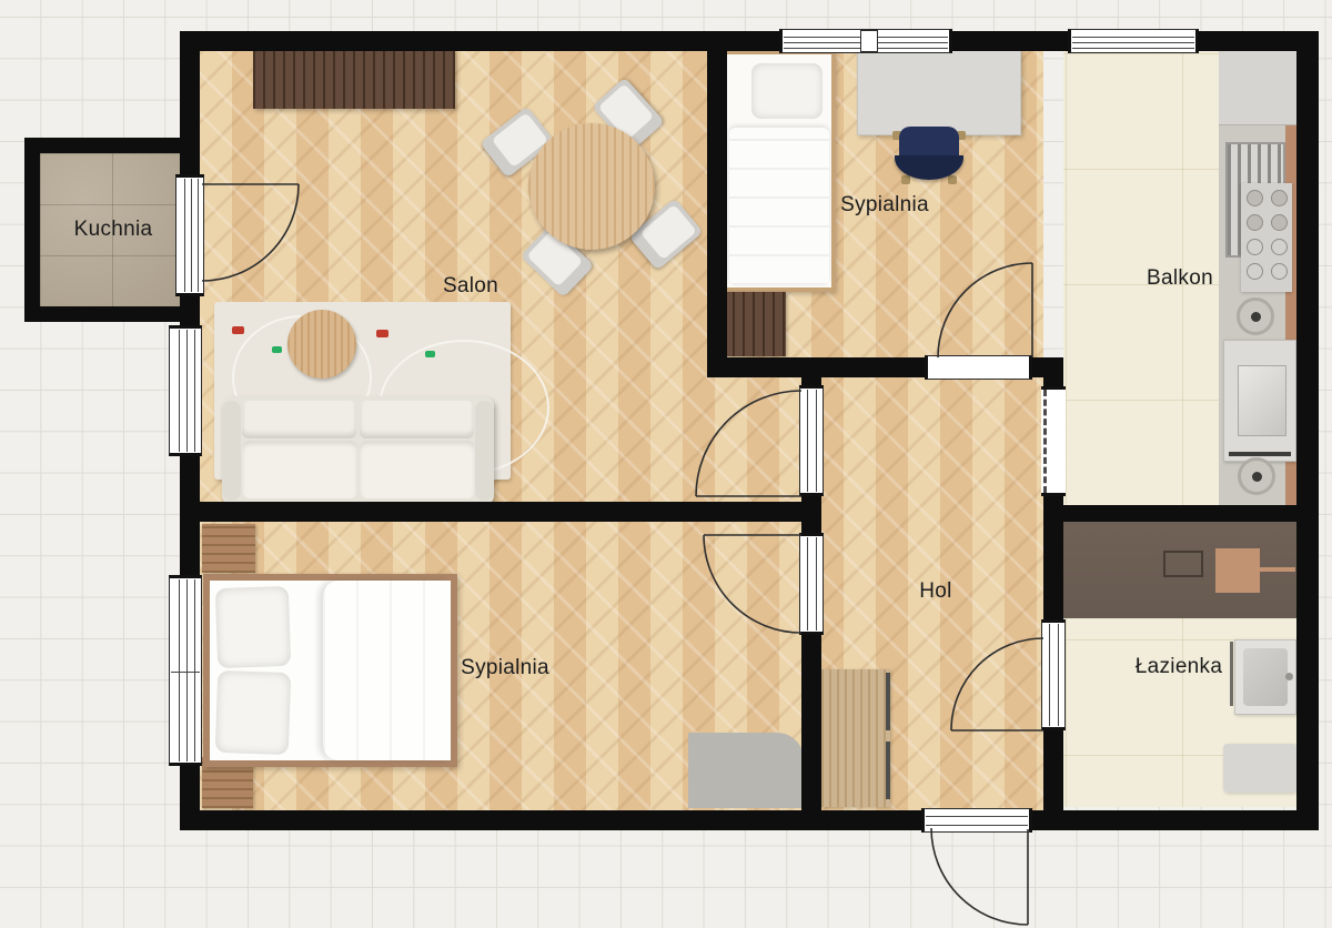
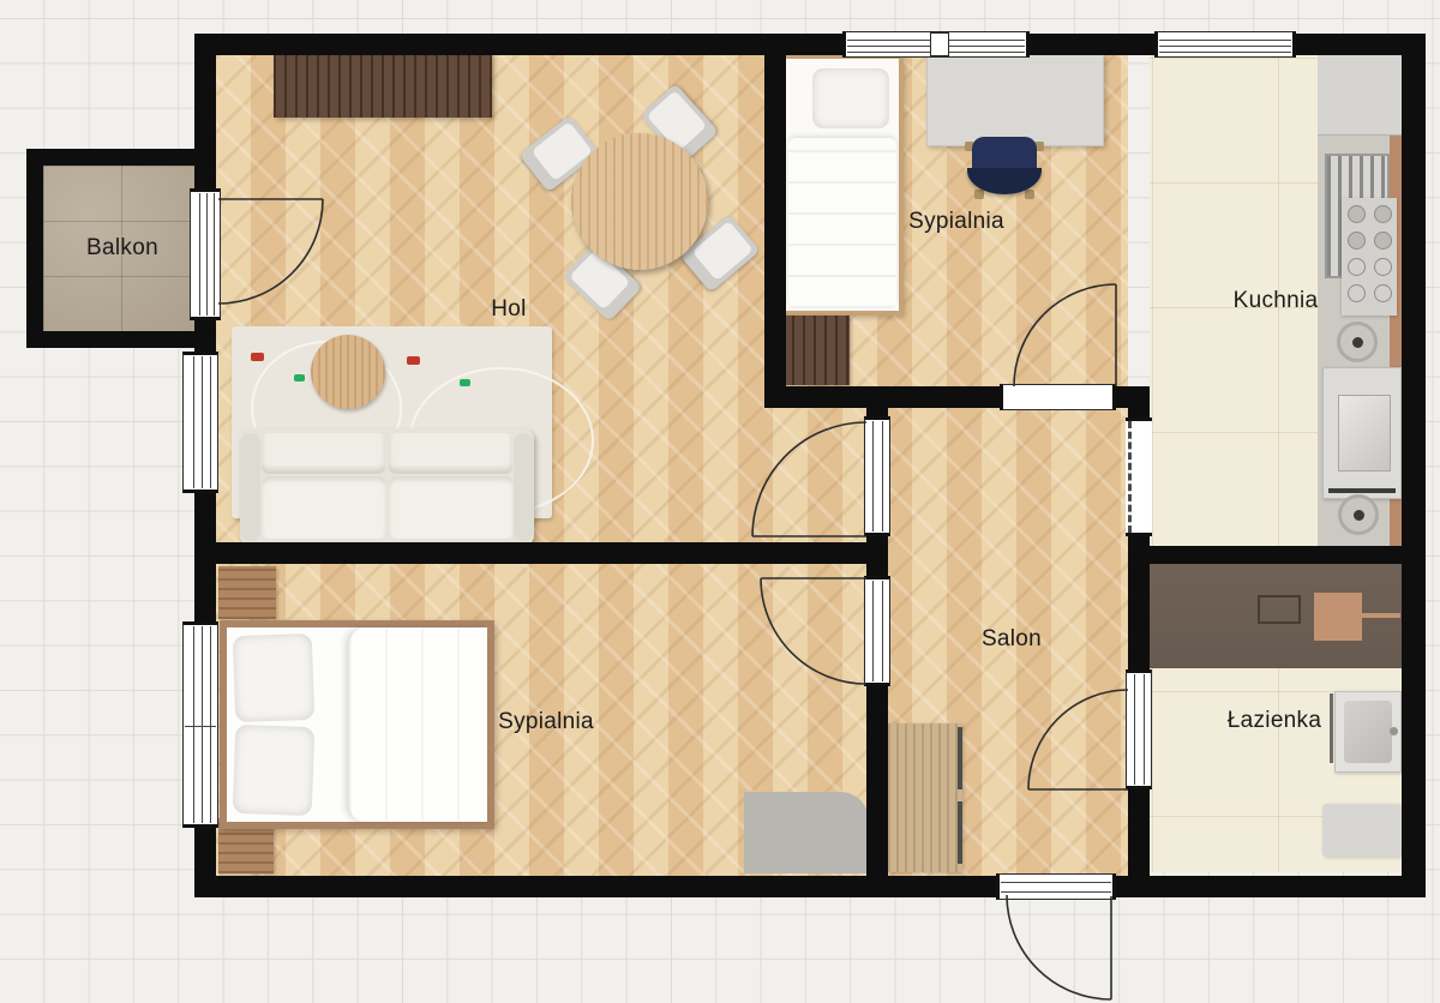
- Kuchnia
+ Balkon
- Salon
+ Hol
  Sypialnia
- Balkon
+ Kuchnia
- Hol
+ Salon
  Sypialnia
  Łazienka
